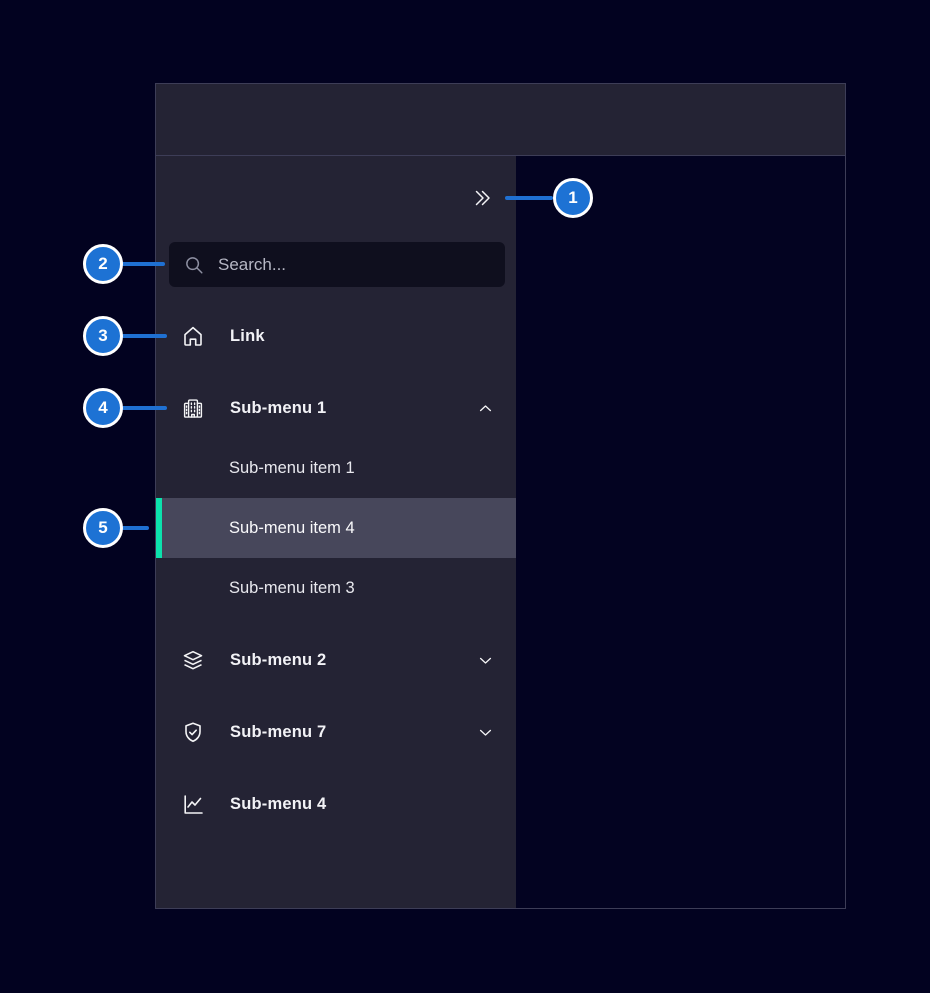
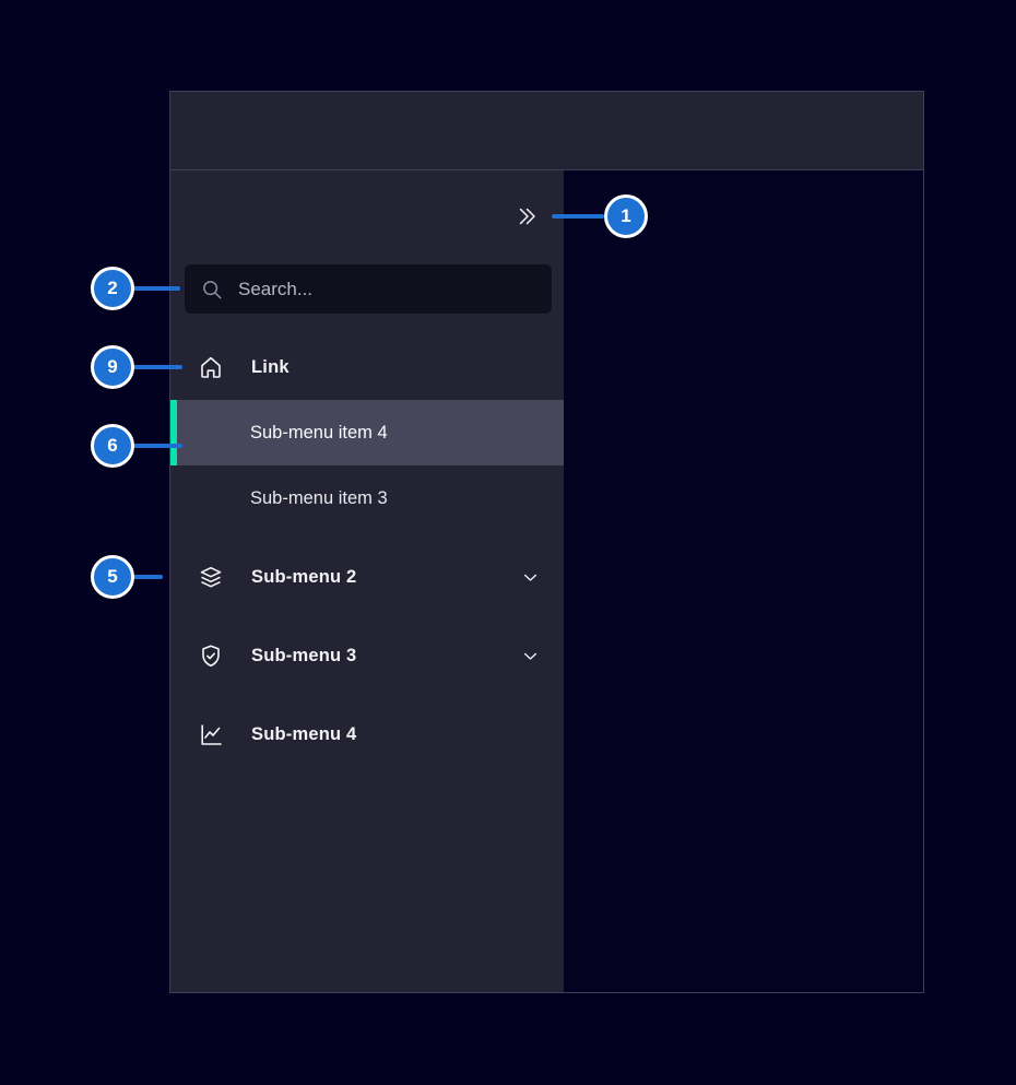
  Search...
  Link
- Sub-menu 1
- Sub-menu item 1
  Sub-menu item 4
  Sub-menu item 3
  Sub-menu 2
- Sub-menu 7
+ Sub-menu 3
  Sub-menu 4
  1
  2
- 3
+ 9
- 4
+ 6
  5
